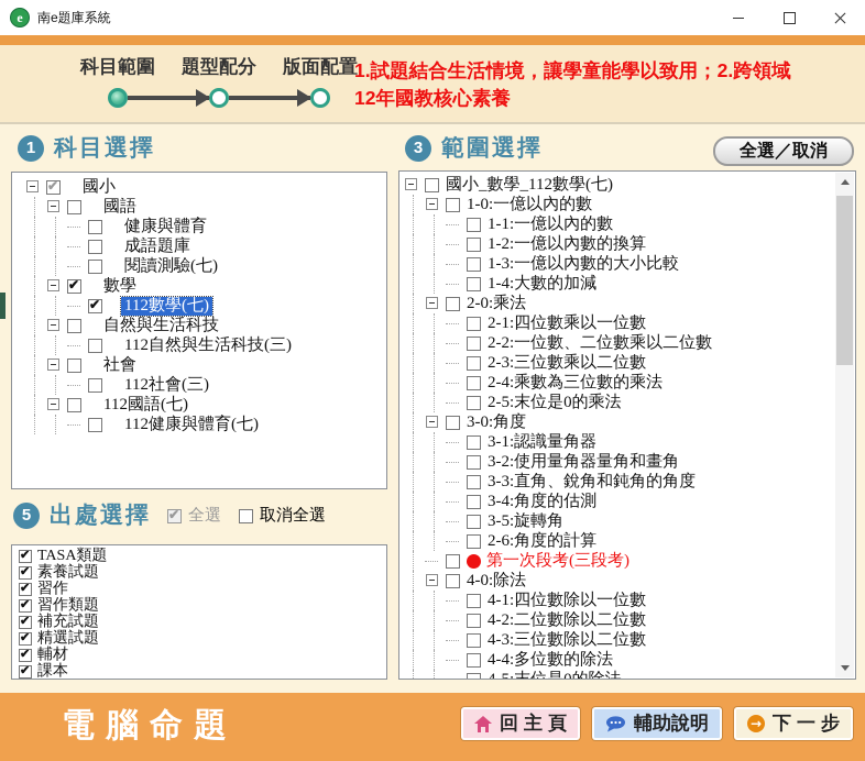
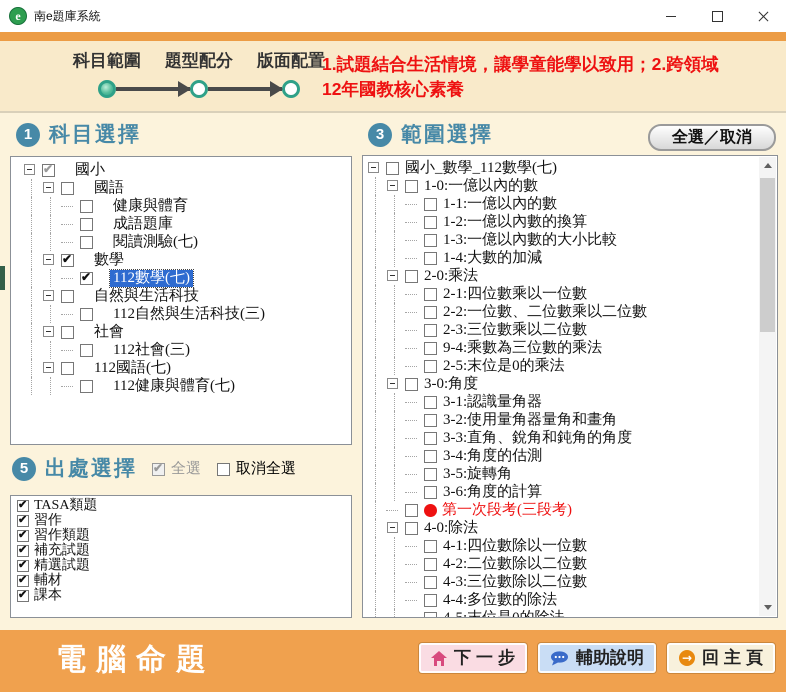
  e
  南e題庫系統
  科目範圍
  題型配分
  版面配置
  1.試題結合生活情境，讓學童能學以致用；2.跨領域
  12年國教核心素養
  1
  科目選擇
  國小
  國語
  健康與體育
  成語題庫
  閱讀測驗(七)
  數學
  112數學(七)
  自然與生活科技
  112自然與生活科技(三)
  社會
  112社會(三)
  112國語(七)
  112健康與體育(七)
  5
  出處選擇
  全選
  取消全選
  TASA類題
- 素養試題
  習作
  習作類題
  補充試題
  精選試題
  輔材
  課本
  3
  範圍選擇
  全選／取消
  國小_數學_112數學(七)
  1-0:一億以內的數
  1-1:一億以內的數
  1-2:一億以內數的換算
  1-3:一億以內數的大小比較
  1-4:大數的加減
  2-0:乘法
  2-1:四位數乘以一位數
  2-2:一位數、二位數乘以二位數
  2-3:三位數乘以二位數
- 2-4:乘數為三位數的乘法
+ 9-4:乘數為三位數的乘法
  2-5:末位是0的乘法
  3-0:角度
  3-1:認識量角器
  3-2:使用量角器量角和畫角
  3-3:直角、銳角和鈍角的角度
  3-4:角度的估測
  3-5:旋轉角
- 2-6:角度的計算
+ 3-6:角度的計算
  第一次段考(三段考)
  4-0:除法
  4-1:四位數除以一位數
  4-2:二位數除以二位數
  4-3:三位數除以二位數
  4-4:多位數的除法
  電腦命題
- 回主頁
+ 下一步
  輔助說明
  →
- 下一步
+ 回主頁
